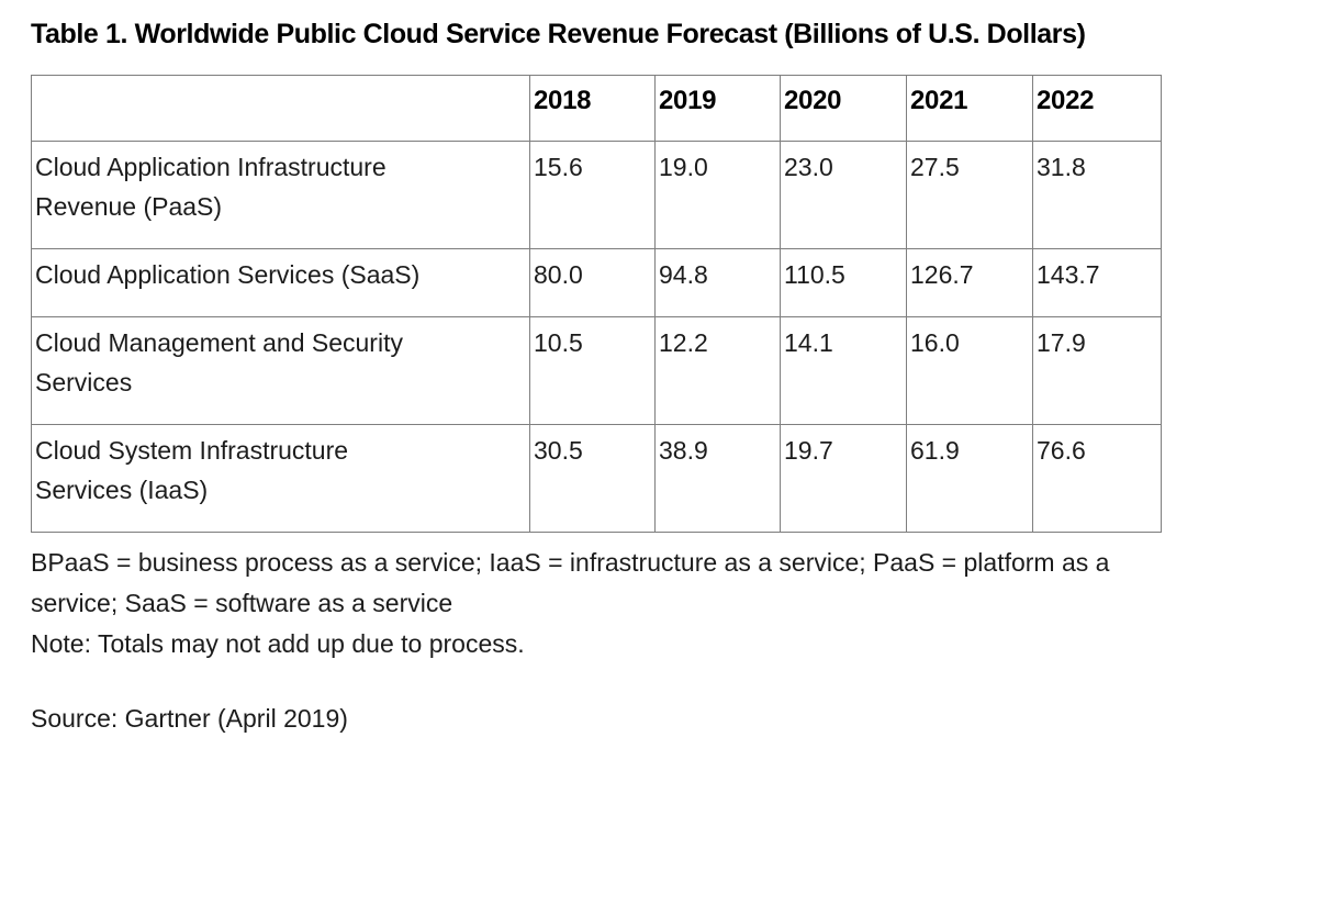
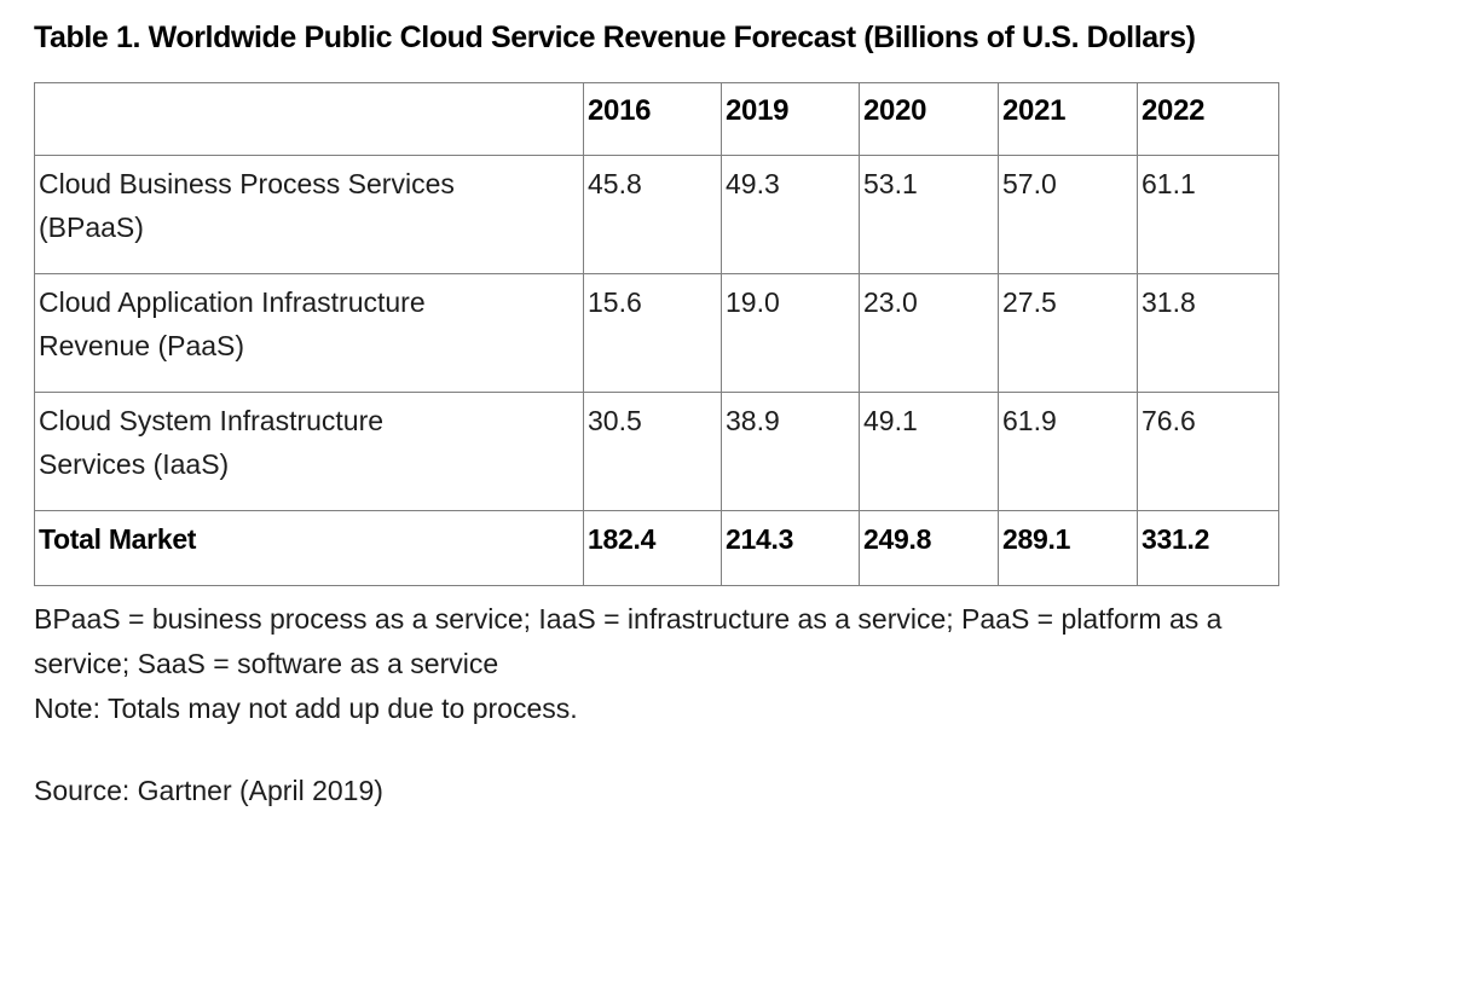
  Table 1. Worldwide Public Cloud Service Revenue Forecast (Billions of U.S. Dollars)
- 	2018	2019	2020	2021	2022
+ 	2016	2019	2020	2021	2022
+ Cloud Business Process Services (BPaaS)	45.8	49.3	53.1	57.0	61.1
  Cloud Application Infrastructure Revenue (PaaS)	15.6	19.0	23.0	27.5	31.8
- Cloud Application Services (SaaS)	80.0	94.8	110.5	126.7	143.7
- Cloud Management and Security Services	10.5	12.2	14.1	16.0	17.9
- Cloud System Infrastructure Services (IaaS)	30.5	38.9	19.7	61.9	76.6
+ Cloud System Infrastructure Services (IaaS)	30.5	38.9	49.1	61.9	76.6
+ Total Market	182.4	214.3	249.8	289.1	331.2
  BPaaS = business process as a service; IaaS = infrastructure as a service; PaaS = platform as a
  service; SaaS = software as a service
  Note: Totals may not add up due to process.
  Source: Gartner (April 2019)
